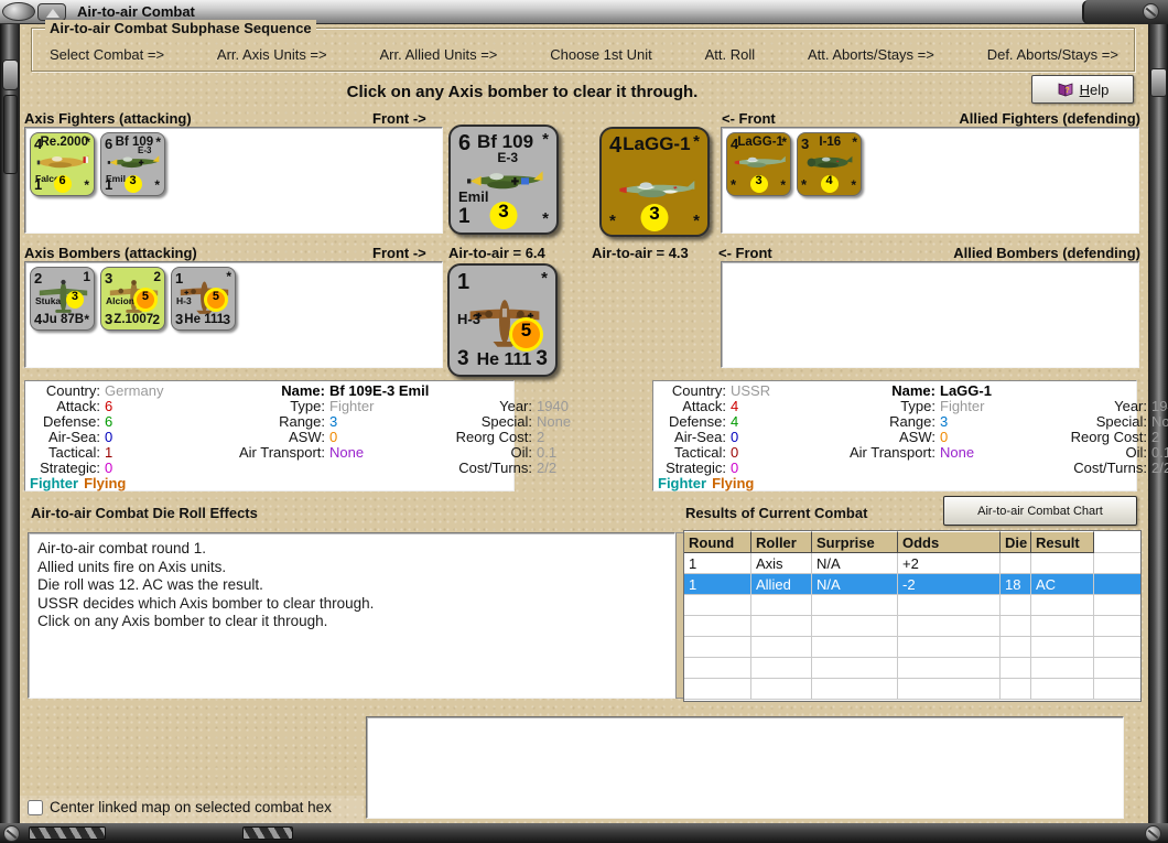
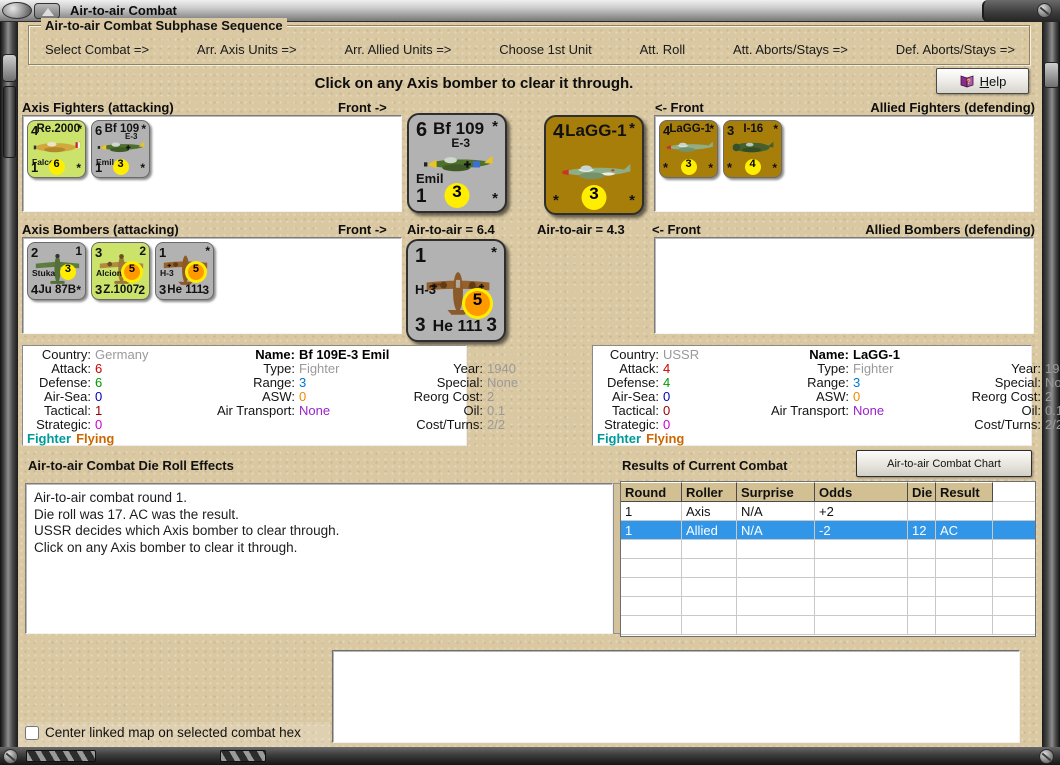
  Air-to-air Combat
  Air-to-air Combat Subphase Sequence
  Select Combat =>
  Arr. Axis Units =>
  Arr. Allied Units =>
  Choose 1st Unit
  Att. Roll
  Att. Aborts/Stays =>
  Def. Aborts/Stays =>
  Click on any Axis bomber to clear it through.
  Help
  Axis Fighters (attacking)
  Front ->
  <- Front
  Allied Fighters (defending)
  4
  Re.2000
  *
  1
  6
  *
  6
  Bf 109
  E-3
  *
  Emi
  1
  3
  *
  6
  Bf 109
  E-3
  *
  Emil
  1
  3
  *
  4
  LaGG-1
  *
  *
  3
  *
  4
  LaGG-1
  *
  *
  3
  *
  3
  I-16
  *
  *
  4
  *
  Axis Bombers (attacking)
  Front ->
  Air-to-air = 6.4
  Air-to-air = 4.3
  <- Front
  Allied Bombers (defending)
  2
  1
  Stuka
  3
  4
  Ju 87B
  *
  3
  2
  Alcion
  5
  3
  Z.1007
  2
  1
  *
  H-3
  5
  3
  He 111
  3
  1
  *
  H-3
  5
  3
  He 111
  3
  Country:
  Germany
  Name:
  Bf 109E-3 Emil
  Attack:
  6
  Type:
  Fighter
  Year:
  1940
  Defense:
  6
  Range:
  3
  Special:
  None
  Air-Sea:
  0
  ASW:
  0
  Reorg Cost:
  2
  Tactical:
  1
  Air Transport:
  None
  Oil:
  0.1
  Strategic:
  0
  Cost/Turns:
  2/2
  Fighter Flying
  Country:
  USSR
  Name:
  LaGG-1
  Attack:
  4
  Type:
  Fighter
  Year:
  Defense:
  4
  Range:
  3
  Special:
  Air-Sea:
  0
  ASW:
  0
  Reorg Cost:
  2
  Tactical:
  0
  Air Transport:
  None
  Oil:
  0.1
  Strategic:
  0
  Cost/Turns:
  2/2
  Fighter Flying
  Air-to-air Combat Die Roll Effects
  Air-to-air combat round 1.
- Allied units fire on Axis units.
- Die roll was 12. AC was the result.
+ Die roll was 17. AC was the result.
  USSR decides which Axis bomber to clear through.
  Click on any Axis bomber to clear it through.
  Results of Current Combat
  Air-to-air Combat Chart
  Round
  Roller
  Surprise
  Odds
  Die
  Result
  1
  Axis
  N/A
  +2
  1
  Allied
  N/A
  -2
- 18
+ 12
  AC
  Center linked map on selected combat hex
